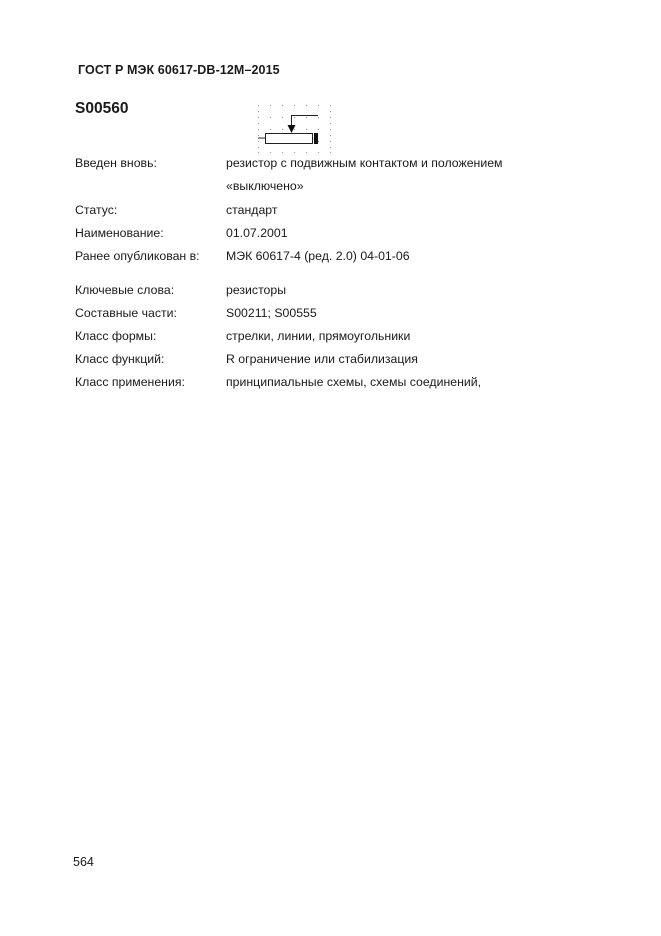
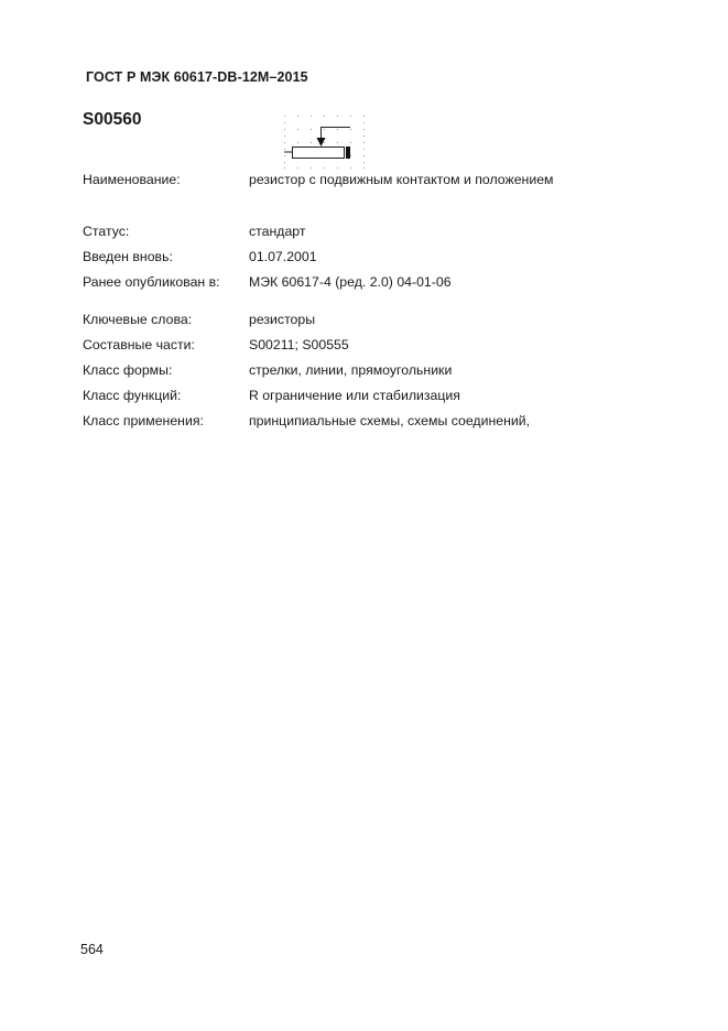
  ГОСТ Р МЭК 60617-DB-12M–2015
  S00560
- Введен вновь:
+ Наименование:
  резистор с подвижным контактом и положением
- «выключено»
  Статус:
  стандарт
- Наименование:
+ Введен вновь:
  01.07.2001
  Ранее опубликован в:
  МЭК 60617-4 (ред. 2.0) 04-01-06
  Ключевые слова:
  резисторы
  Составные части:
  S00211; S00555
  Класс формы:
  стрелки, линии, прямоугольники
  Класс функций:
  R ограничение или стабилизация
  Класс применения:
  принципиальные схемы, схемы соединений,
  564
